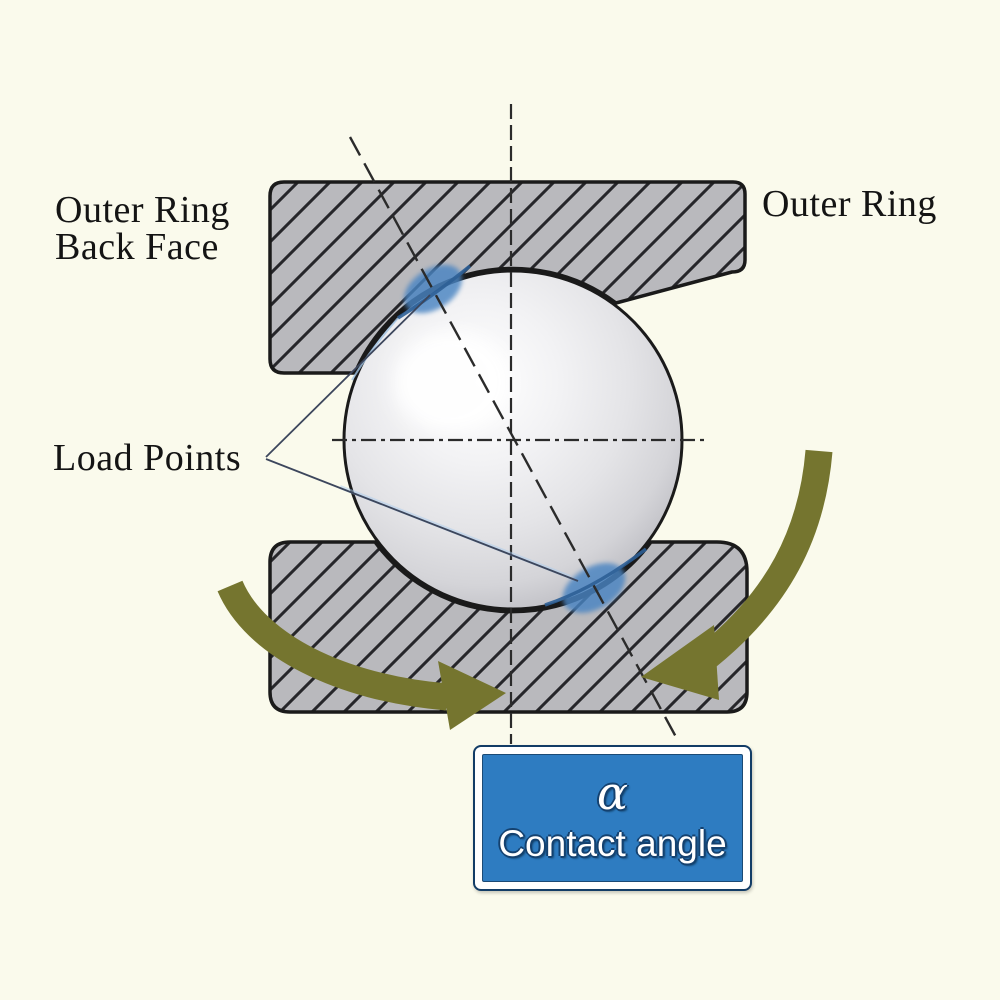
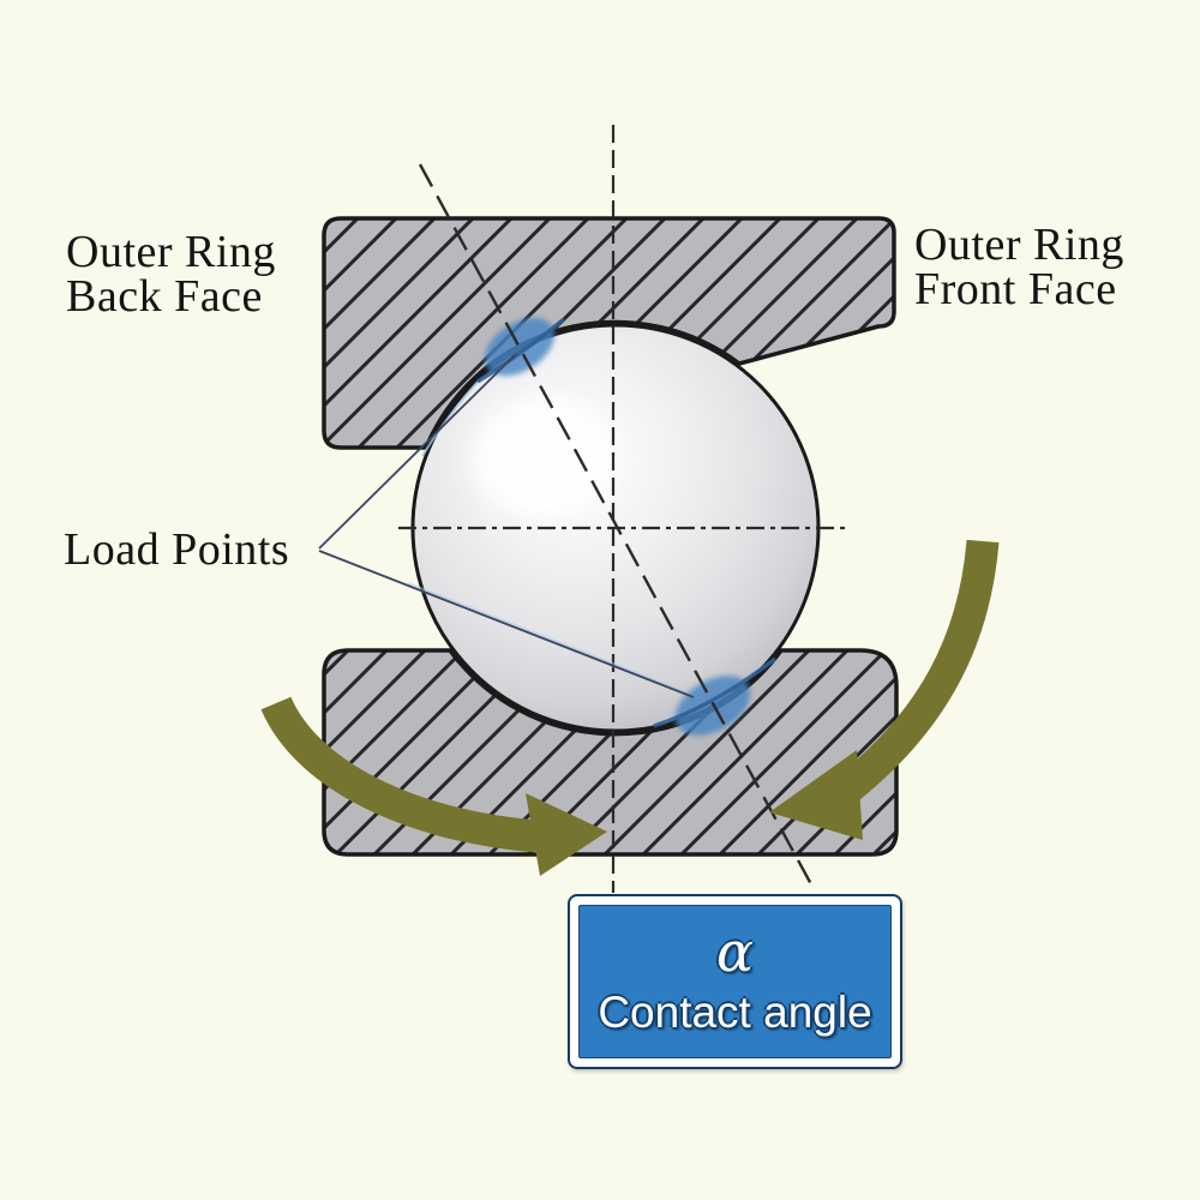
  Outer Ring
  Back Face
  Outer Ring
+ Front Face
  Load Points
  α
  Contact angle
